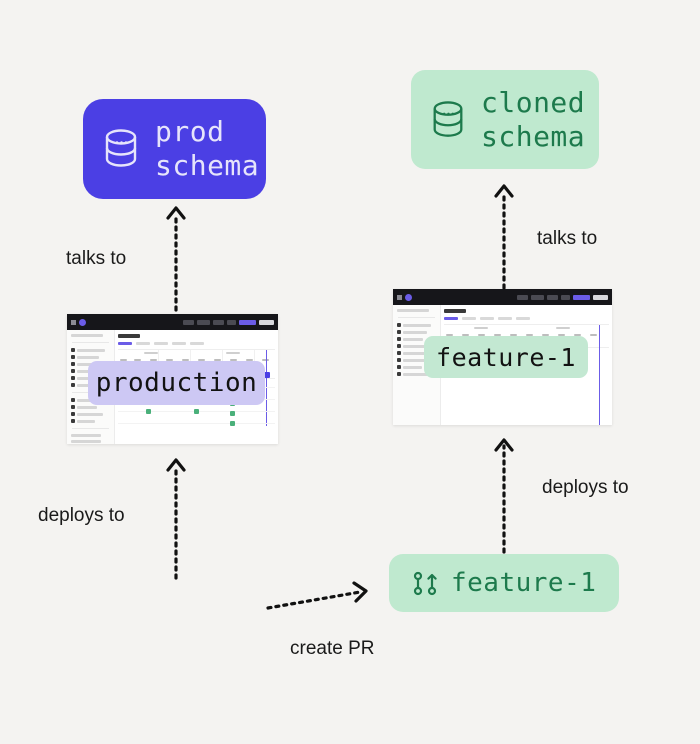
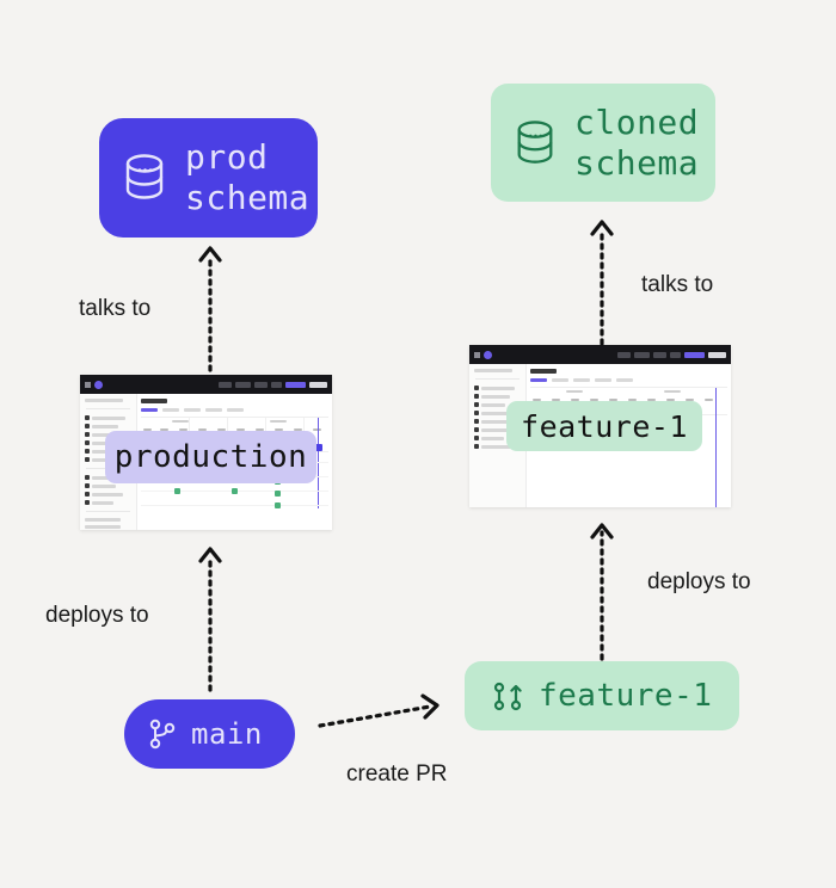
  prod
  schema
  cloned
  schema
+ main
  feature-1
  production
  feature-1
  talks to
  talks to
  deploys to
  deploys to
  create PR
